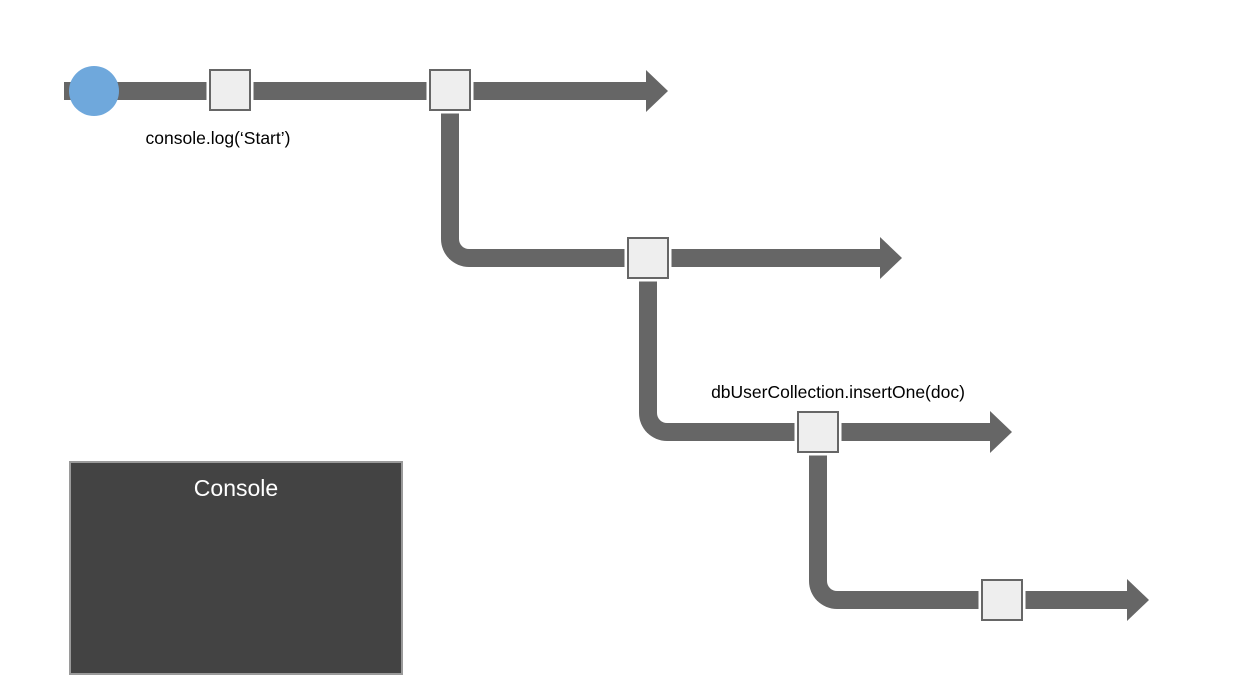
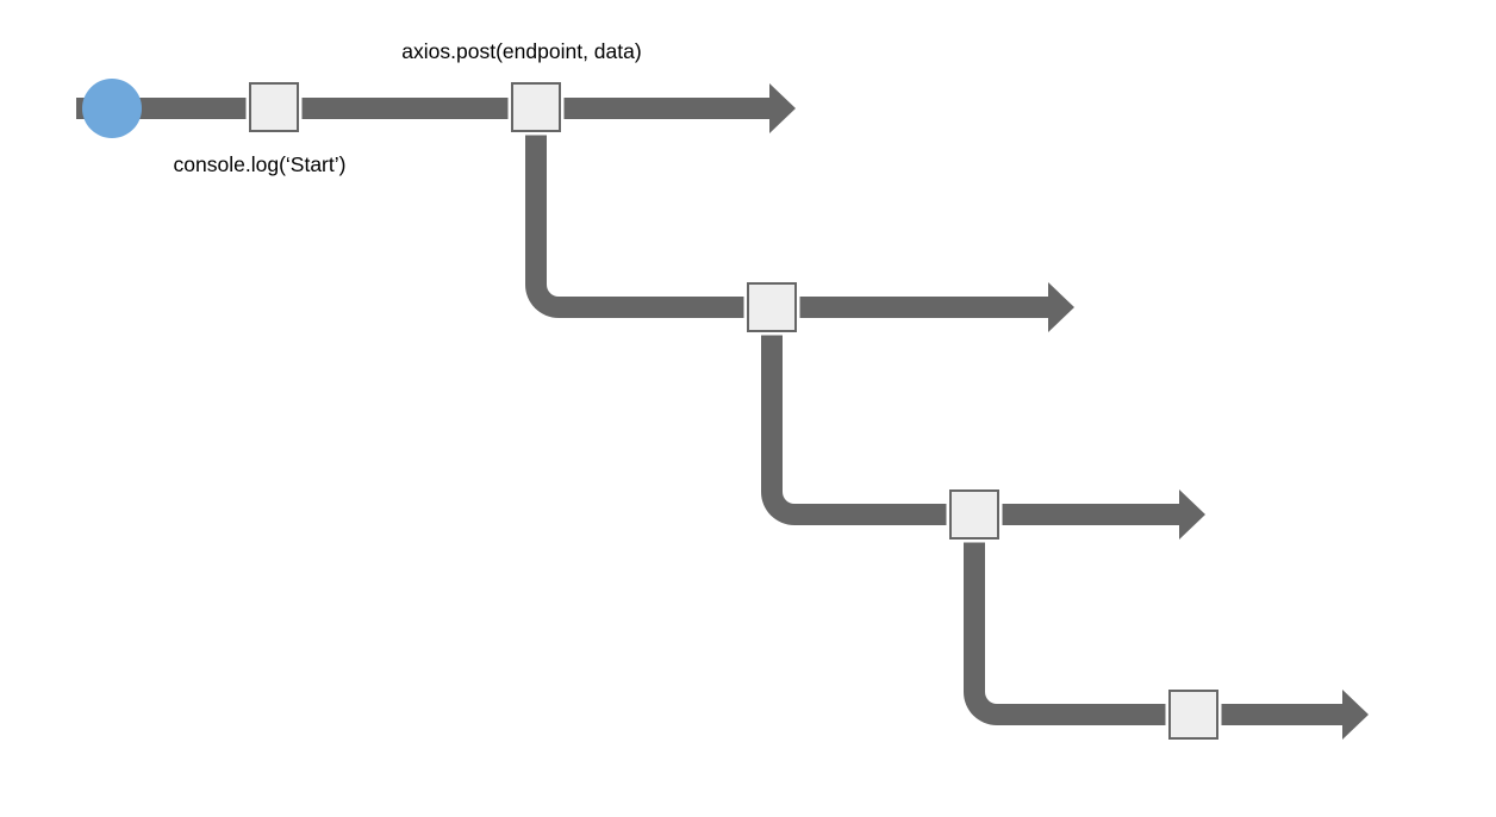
+ axios.post(endpoint, data)
  console.log(‘Start’)
- dbUserCollection.insertOne(doc)
- Console
